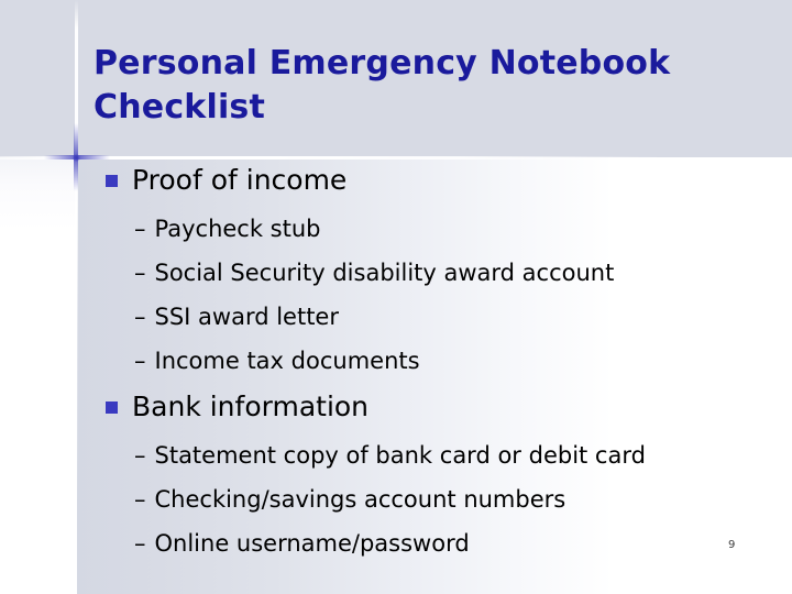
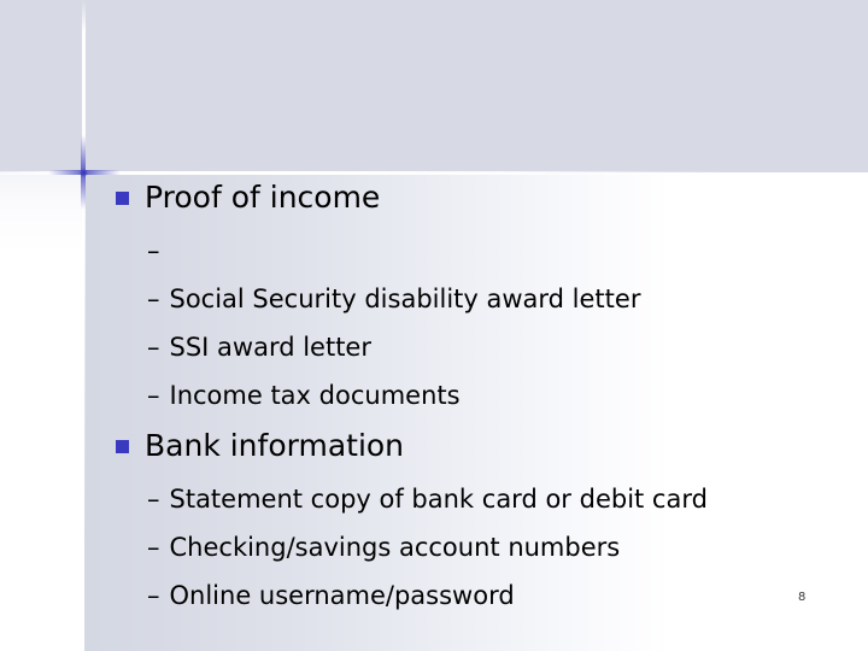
- Personal Emergency Notebook Checklist
  Proof of income
  –
- Paycheck stub
  –
- Social Security disability award account
+ Social Security disability award letter
  –
  SSI award letter
  –
  Income tax documents
  Bank information
  –
  Statement copy of bank card or debit card
  –
  Checking/savings account numbers
  –
  Online username/password
- 9
+ 8
